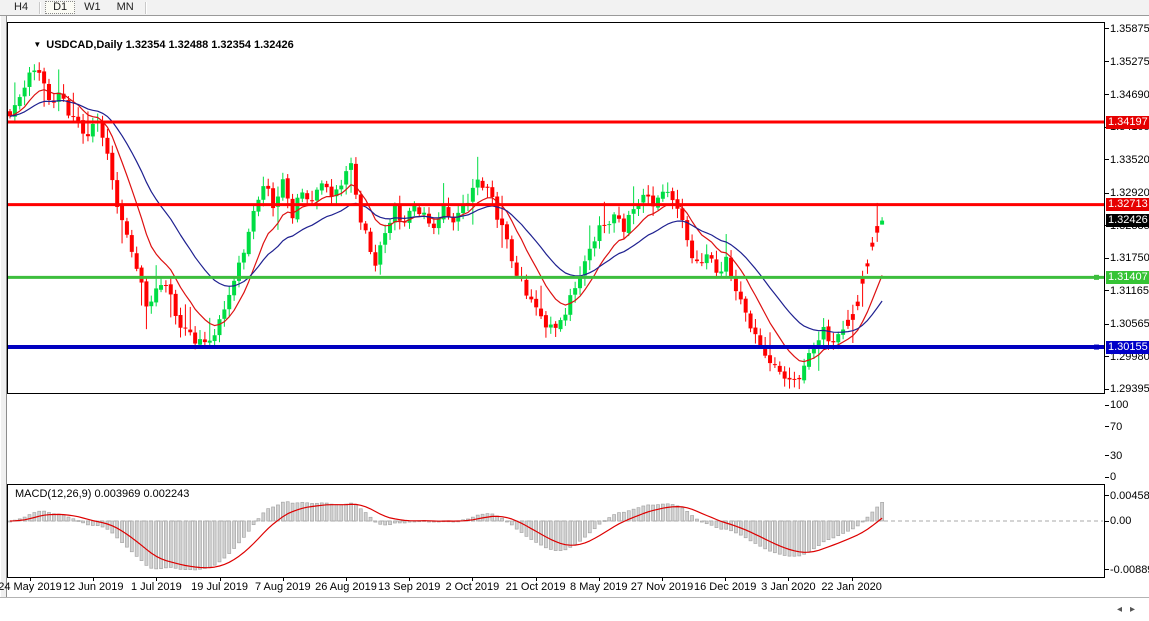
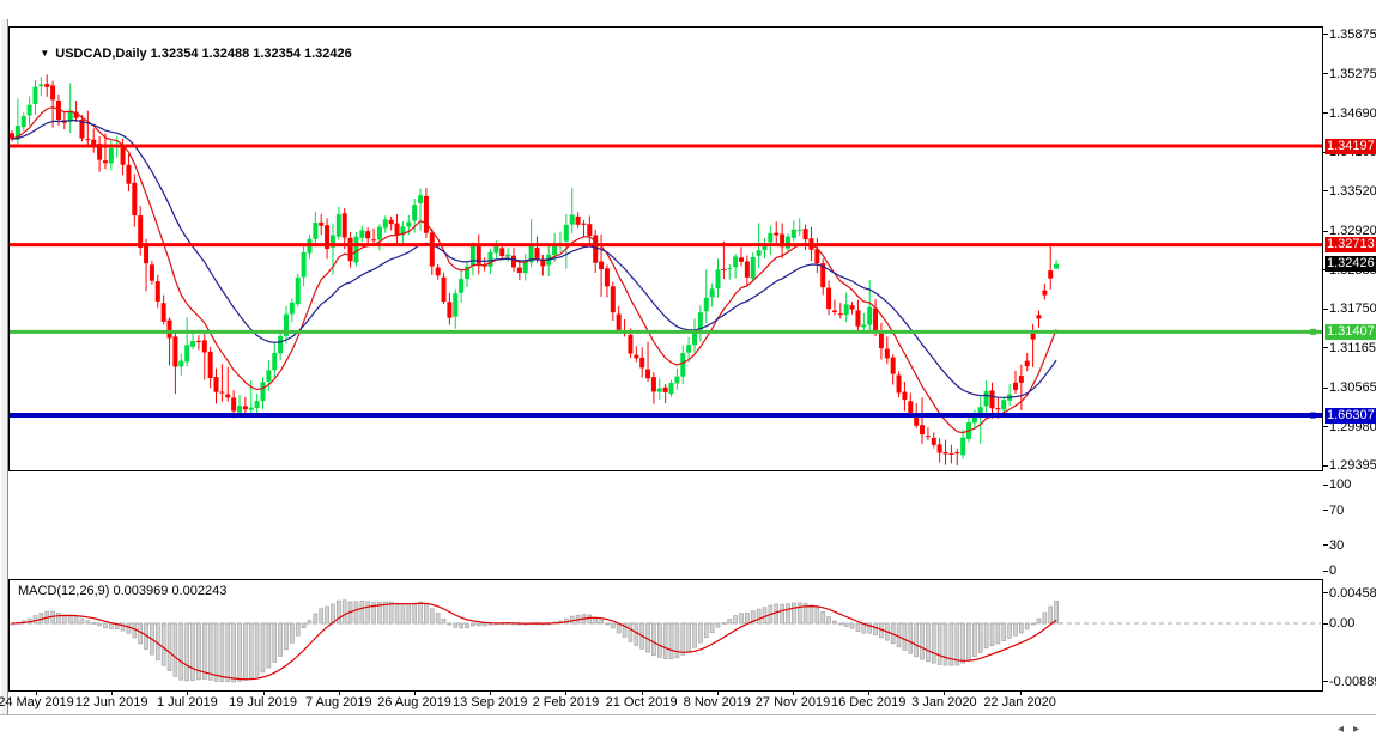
- H4
- D1
- W1
- MN
  ▼ USDCAD,Daily 1.32354 1.32488 1.32354 1.32426
  MACD(12,26,9) 0.003969 0.002243
  1.35875
  1.35275
  1.34690
  1.33520
  1.32920
  1.31750
  1.31165
  1.30565
  1.29980
  1.29395
  100
  70
  30
  0
  0.00458
  0.00
  -0.0088
  1.34197
  1.32713
  1.32426
  1.31407
- 1.30155
+ 1.66307
  24 May 2019
  12 Jun 2019
  1 Jul 2019
  19 Jul 2019
  7 Aug 2019
  26 Aug 2019
  13 Sep 2019
- 2 Oct 2019
+ 2 Feb 2019
  21 Oct 2019
- 8 May 2019
+ 8 Nov 2019
  27 Nov 2019
  16 Dec 2019
  3 Jan 2020
  22 Jan 2020
  ◂▸
